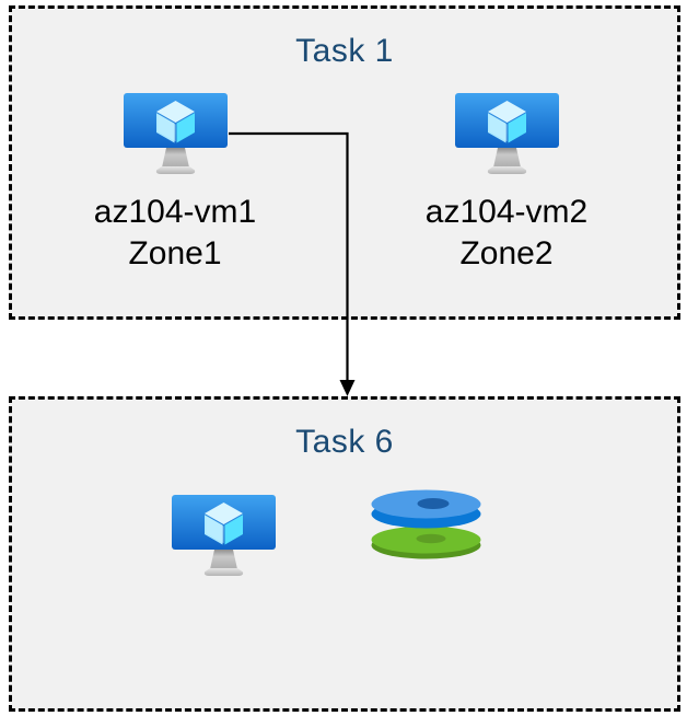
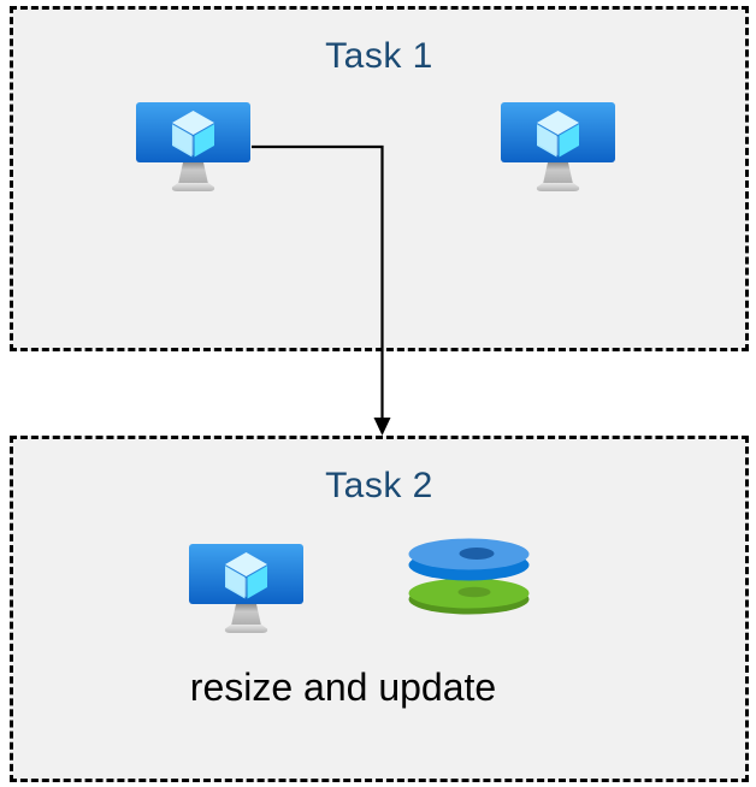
  Task 1
- az104-vm1
- Zone1
- az104-vm2
- Zone2
- Task 6
+ Task 2
+ resize and update
